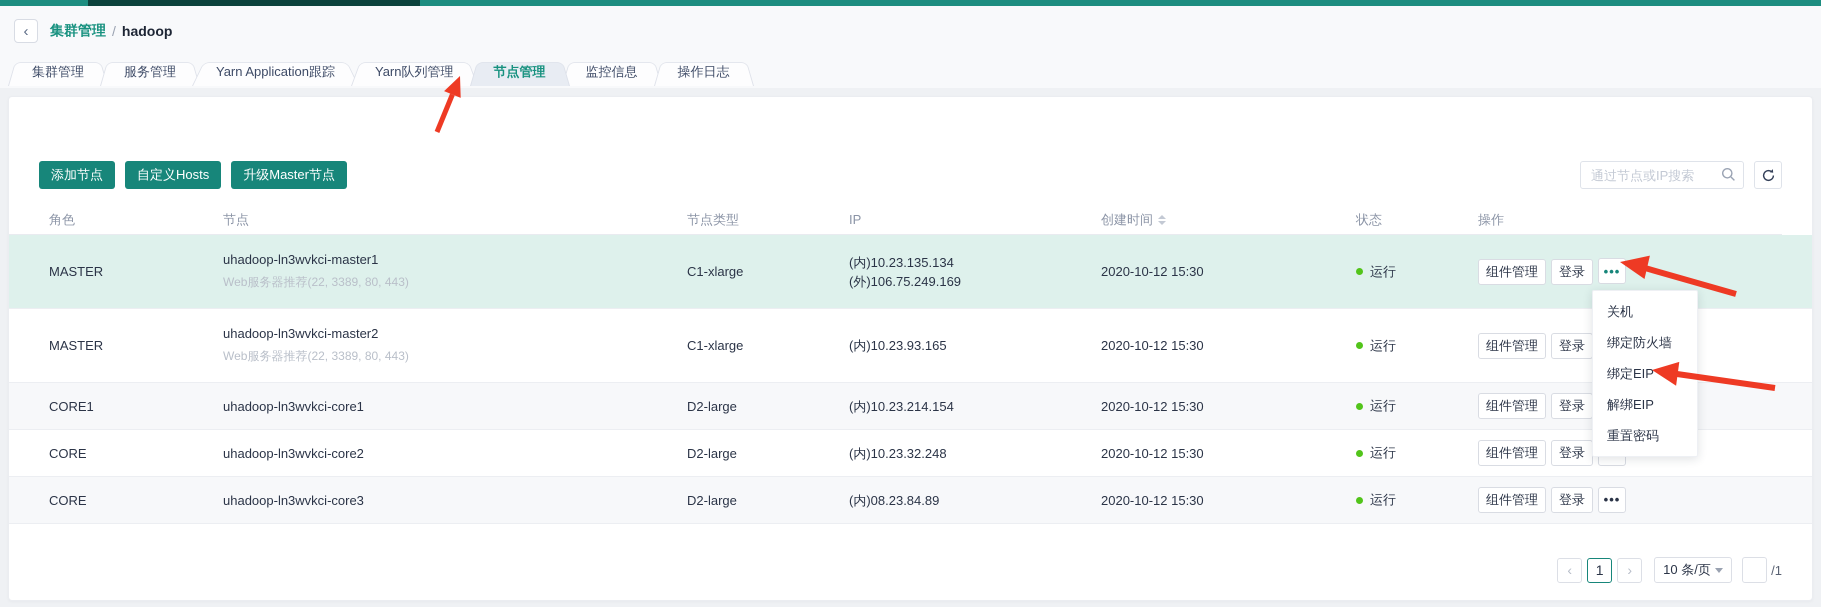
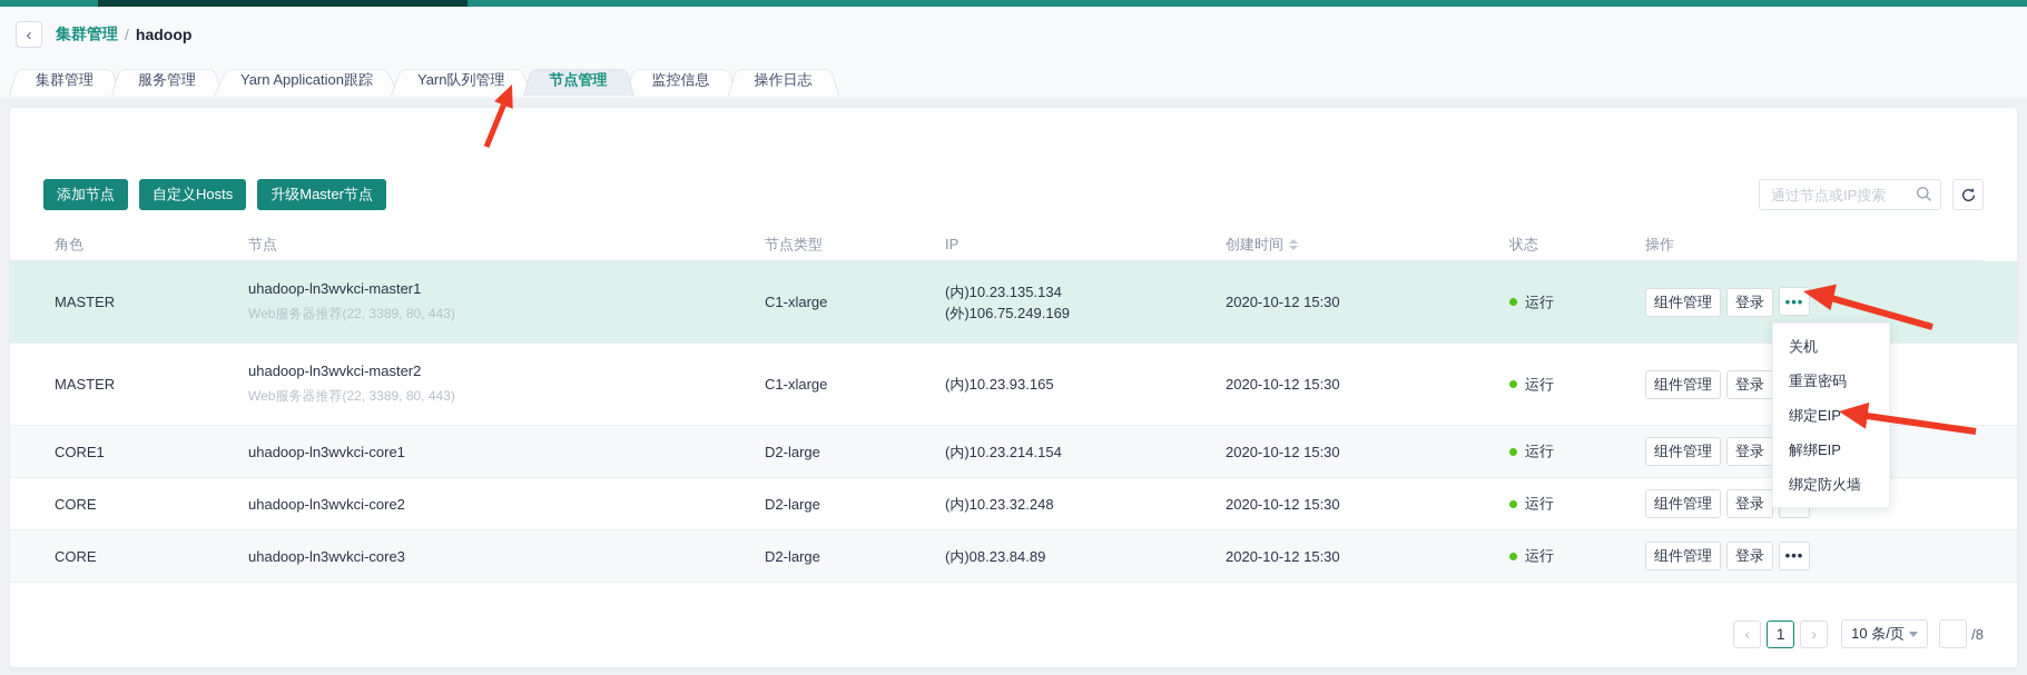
  ‹
  集群管理
  /
  hadoop
  集群管理
  服务管理
  Yarn Application跟踪
  Yarn队列管理
  节点管理
  监控信息
  操作日志
  添加节点
  自定义Hosts
  升级Master节点
  通过节点或IP搜索
  角色
  节点
  节点类型
  IP
  创建时间
  状态
  操作
  MASTER
  uhadoop-ln3wvkci-master1
  Web服务器推荐(22, 3389, 80, 443)
  C1-xlarge
  (内)10.23.135.134
  (外)106.75.249.169
  2020-10-12 15:30
  运行
  组件管理 登录 •••
  MASTER
  uhadoop-ln3wvkci-master2
  Web服务器推荐(22, 3389, 80, 443)
  C1-xlarge
  (内)10.23.93.165
  2020-10-12 15:30
  运行
  CORE1
  uhadoop-ln3wvkci-core1
  D2-large
  (内)10.23.214.154
  2020-10-12 15:30
  运行
  CORE
  uhadoop-ln3wvkci-core2
  D2-large
  (内)10.23.32.248
  2020-10-12 15:30
  运行
  CORE
  uhadoop-ln3wvkci-core3
  D2-large
  (内)08.23.84.89
  2020-10-12 15:30
  运行
  组件管理 登录 •••
  ‹
  1
  ›
  10 条/页
- /1
+ /8
  关机
- 绑定防火墙
+ 重置密码
  绑定EIP
  解绑EIP
- 重置密码
+ 绑定防火墙
